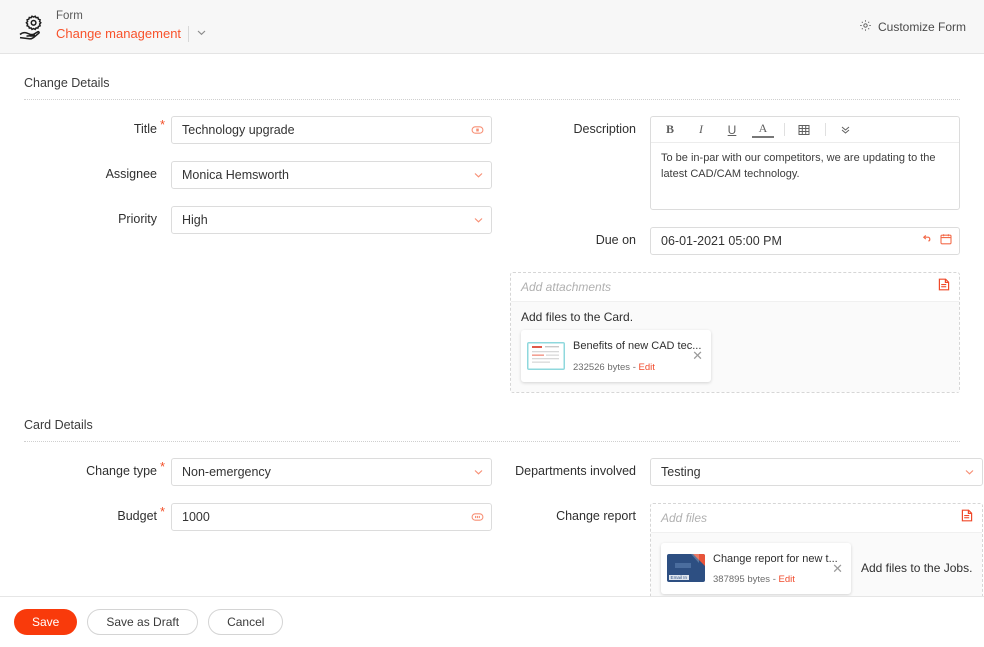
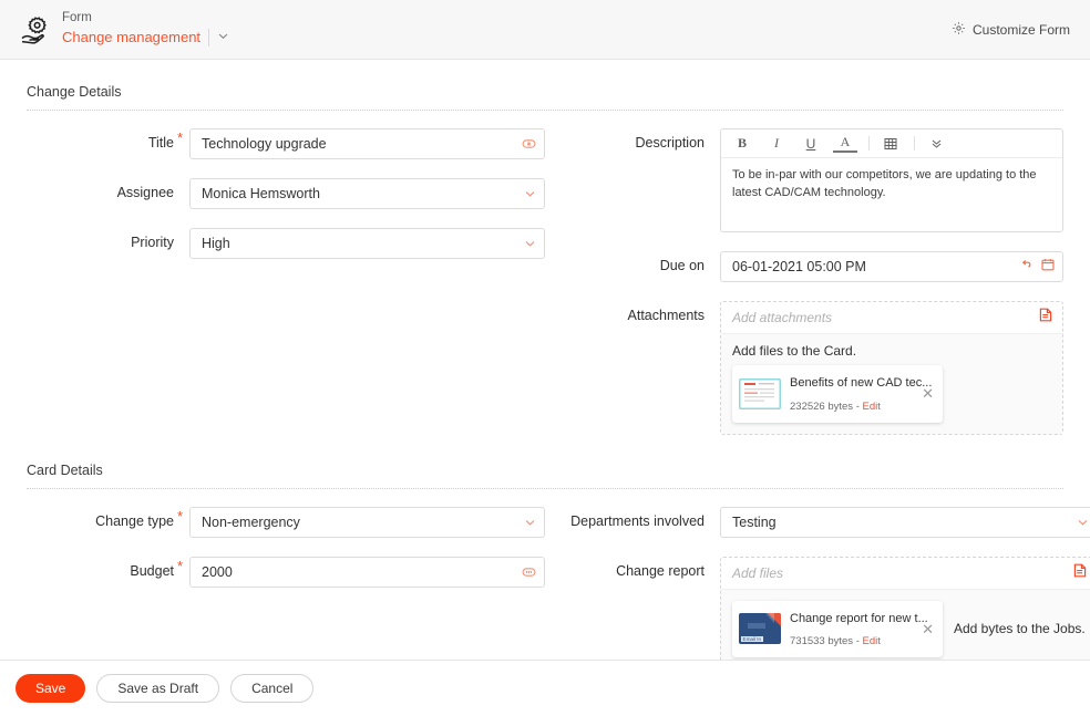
  Form
  Change management
  Customize Form
  Change Details
  Title
  *
  Technology upgrade
  Assignee
  Monica Hemsworth
  Priority
  High
  Description
  B
  I
  U
  A
  To be in-par with our competitors, we are updating to the latest CAD/CAM technology.
  Due on
  06-01-2021 05:00 PM
+ Attachments
  Add attachments
  Add files to the Card.
  Benefits of new CAD tec... 232526 bytes - Edit
  ✕
  Card Details
  Change type
  *
  Non-emergency
  Budget
  *
- 1000
+ 2000
  Departments involved
  Testing
  Change report
  Add files
- Change report for new t... 387895 bytes - Edit
+ Change report for new t... 731533 bytes - Edit
  ✕
- Add files to the Jobs.
+ Add bytes to the Jobs.
  Save
  Save as Draft
  Cancel
